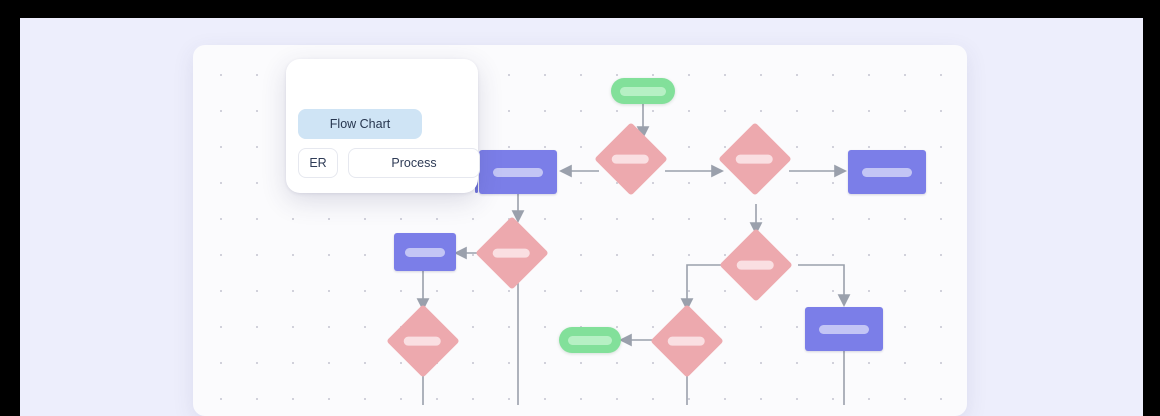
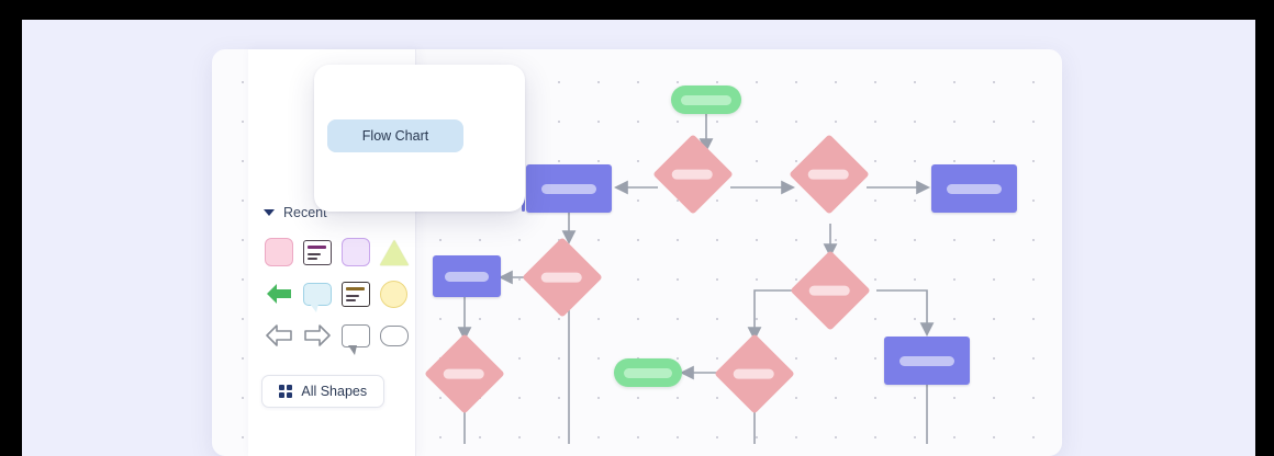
+ Recent
+ All Shapes
  Flow Chart
- ER
- Process
